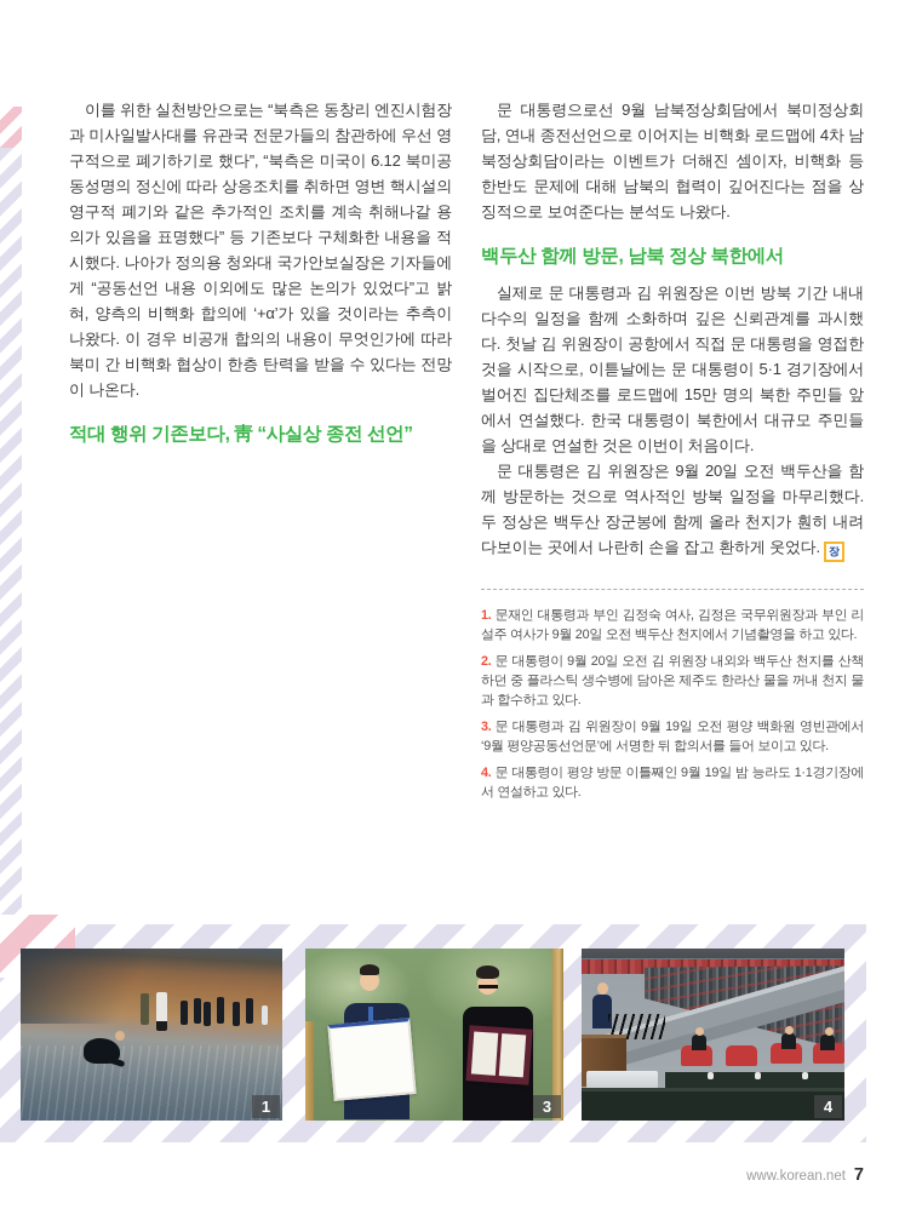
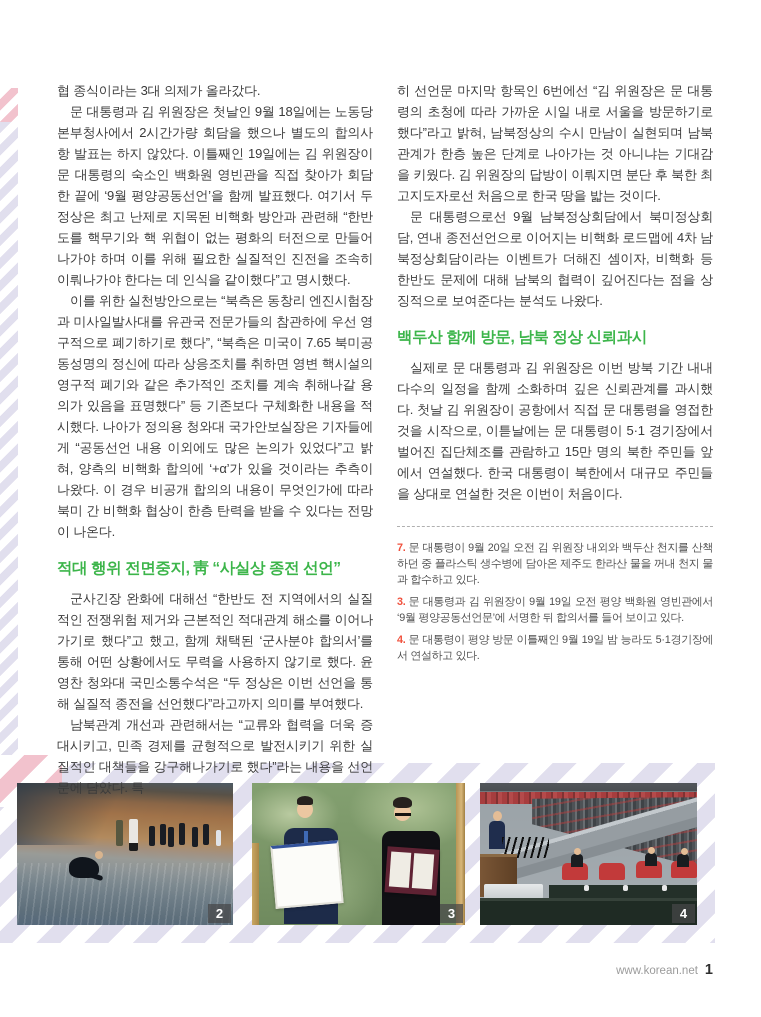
+ 협 종식이라는 3대 의제가 올라갔다.
+ 문 대통령과 김 위원장은 첫날인 9월 18일에는 노동당 본부청사에서 2시간가량 회담을 했으나 별도의 합의사항 발표는 하지 않았다. 이틀째인 19일에는 김 위원장이 문 대통령의 숙소인 백화원 영빈관을 직접 찾아가 회담한 끝에 ‘9월 평양공동선언’을 함께 발표했다. 여기서 두 정상은 최고 난제로 지목된 비핵화 방안과 관련해 “한반도를 핵무기와 핵 위협이 없는 평화의 터전으로 만들어나가야 하며 이를 위해 필요한 실질적인 진전을 조속히 이뤄나가야 한다는 데 인식을 같이했다”고 명시했다.
- 이를 위한 실천방안으로는 “북측은 동창리 엔진시험장과 미사일발사대를 유관국 전문가들의 참관하에 우선 영구적으로 폐기하기로 했다”, “북측은 미국이 6.12 북미공동성명의 정신에 따라 상응조치를 취하면 영변 핵시설의 영구적 폐기와 같은 추가적인 조치를 계속 취해나갈 용의가 있음을 표명했다” 등 기존보다 구체화한 내용을 적시했다. 나아가 정의용 청와대 국가안보실장은 기자들에게 “공동선언 내용 이외에도 많은 논의가 있었다”고 밝혀, 양측의 비핵화 합의에 ‘+α’가 있을 것이라는 추측이 나왔다. 이 경우 비공개 합의의 내용이 무엇인가에 따라 북미 간 비핵화 협상이 한층 탄력을 받을 수 있다는 전망이 나온다.
+ 이를 위한 실천방안으로는 “북측은 동창리 엔진시험장과 미사일발사대를 유관국 전문가들의 참관하에 우선 영구적으로 폐기하기로 했다”, “북측은 미국이 7.65 북미공동성명의 정신에 따라 상응조치를 취하면 영변 핵시설의 영구적 폐기와 같은 추가적인 조치를 계속 취해나갈 용의가 있음을 표명했다” 등 기존보다 구체화한 내용을 적시했다. 나아가 정의용 청와대 국가안보실장은 기자들에게 “공동선언 내용 이외에도 많은 논의가 있었다”고 밝혀, 양측의 비핵화 합의에 ‘+α’가 있을 것이라는 추측이 나왔다. 이 경우 비공개 합의의 내용이 무엇인가에 따라 북미 간 비핵화 협상이 한층 탄력을 받을 수 있다는 전망이 나온다.
- 적대 행위 기존보다, 靑 “사실상 종전 선언”
+ 적대 행위 전면중지, 靑 “사실상 종전 선언”
+ 군사긴장 완화에 대해선 “한반도 전 지역에서의 실질적인 전쟁위험 제거와 근본적인 적대관계 해소를 이어나가기로 했다”고 했고, 함께 채택된 ‘군사분야 합의서’를 통해 어떤 상황에서도 무력을 사용하지 않기로 했다. 윤영찬 청와대 국민소통수석은 “두 정상은 이번 선언을 통해 실질적 종전을 선언했다”라고까지 의미를 부여했다.
+ 남북관계 개선과 관련해서는 “교류와 협력을 더욱 증대시키고, 민족 경제를 균형적으로 발전시키기 위한 실질적인 대책들을 강구해나가기로 했다”라는 내용을 선언문에 담았다. 특
+ 히 선언문 마지막 항목인 6번에선 “김 위원장은 문 대통령의 초청에 따라 가까운 시일 내로 서울을 방문하기로 했다”라고 밝혀, 남북정상의 수시 만남이 실현되며 남북관계가 한층 높은 단계로 나아가는 것 아니냐는 기대감을 키웠다. 김 위원장의 답방이 이뤄지면 분단 후 북한 최고지도자로선 처음으로 한국 땅을 밟는 것이다.
  문 대통령으로선 9월 남북정상회담에서 북미정상회담, 연내 종전선언으로 이어지는 비핵화 로드맵에 4차 남북정상회담이라는 이벤트가 더해진 셈이자, 비핵화 등 한반도 문제에 대해 남북의 협력이 깊어진다는 점을 상징적으로 보여준다는 분석도 나왔다.
- 백두산 함께 방문, 남북 정상 북한에서
+ 백두산 함께 방문, 남북 정상 신뢰과시
- 실제로 문 대통령과 김 위원장은 이번 방북 기간 내내 다수의 일정을 함께 소화하며 깊은 신뢰관계를 과시했다. 첫날 김 위원장이 공항에서 직접 문 대통령을 영접한 것을 시작으로, 이튿날에는 문 대통령이 5·1 경기장에서 벌어진 집단체조를 로드맵에 15만 명의 북한 주민들 앞에서 연설했다. 한국 대통령이 북한에서 대규모 주민들을 상대로 연설한 것은 이번이 처음이다.
+ 실제로 문 대통령과 김 위원장은 이번 방북 기간 내내 다수의 일정을 함께 소화하며 깊은 신뢰관계를 과시했다. 첫날 김 위원장이 공항에서 직접 문 대통령을 영접한 것을 시작으로, 이튿날에는 문 대통령이 5·1 경기장에서 벌어진 집단체조를 관람하고 15만 명의 북한 주민들 앞에서 연설했다. 한국 대통령이 북한에서 대규모 주민들을 상대로 연설한 것은 이번이 처음이다.
- 문 대통령은 김 위원장은 9월 20일 오전 백두산을 함께 방문하는 것으로 역사적인 방북 일정을 마무리했다. 두 정상은 백두산 장군봉에 함께 올라 천지가 훤히 내려다보이는 곳에서 나란히 손을 잡고 환하게 웃었다. 장
- 1. 문재인 대통령과 부인 김정숙 여사, 김정은 국무위원장과 부인 리설주 여사가 9월 20일 오전 백두산 천지에서 기념촬영을 하고 있다.
- 2. 문 대통령이 9월 20일 오전 김 위원장 내외와 백두산 천지를 산책하던 중 플라스틱 생수병에 담아온 제주도 한라산 물을 꺼내 천지 물과 합수하고 있다.
+ 7. 문 대통령이 9월 20일 오전 김 위원장 내외와 백두산 천지를 산책하던 중 플라스틱 생수병에 담아온 제주도 한라산 물을 꺼내 천지 물과 합수하고 있다.
  3. 문 대통령과 김 위원장이 9월 19일 오전 평양 백화원 영빈관에서 ‘9월 평양공동선언문’에 서명한 뒤 합의서를 들어 보이고 있다.
- 4. 문 대통령이 평양 방문 이틀째인 9월 19일 밤 능라도 1·1경기장에서 연설하고 있다.
+ 4. 문 대통령이 평양 방문 이틀째인 9월 19일 밤 능라도 5·1경기장에서 연설하고 있다.
- 1
+ 2
  3
  4
- www.korean.net 7
+ www.korean.net 1
